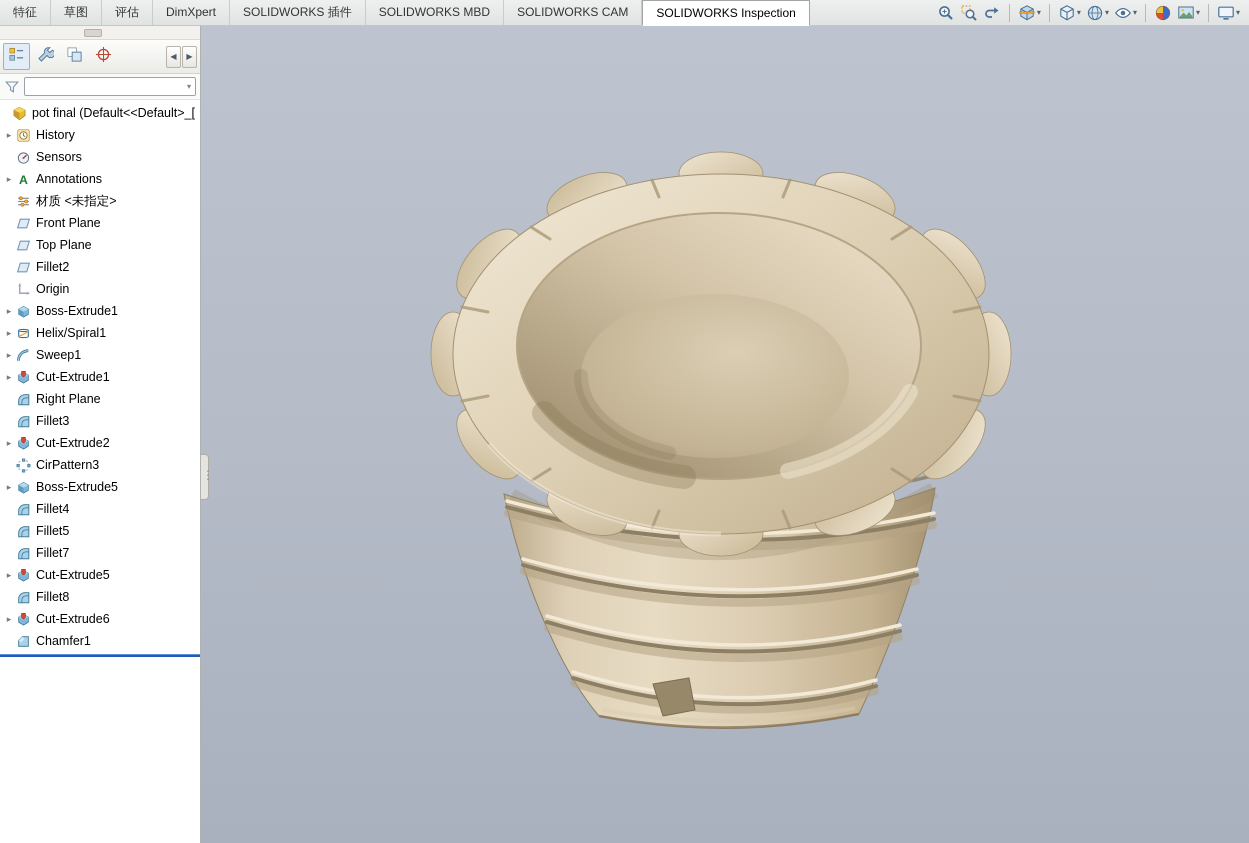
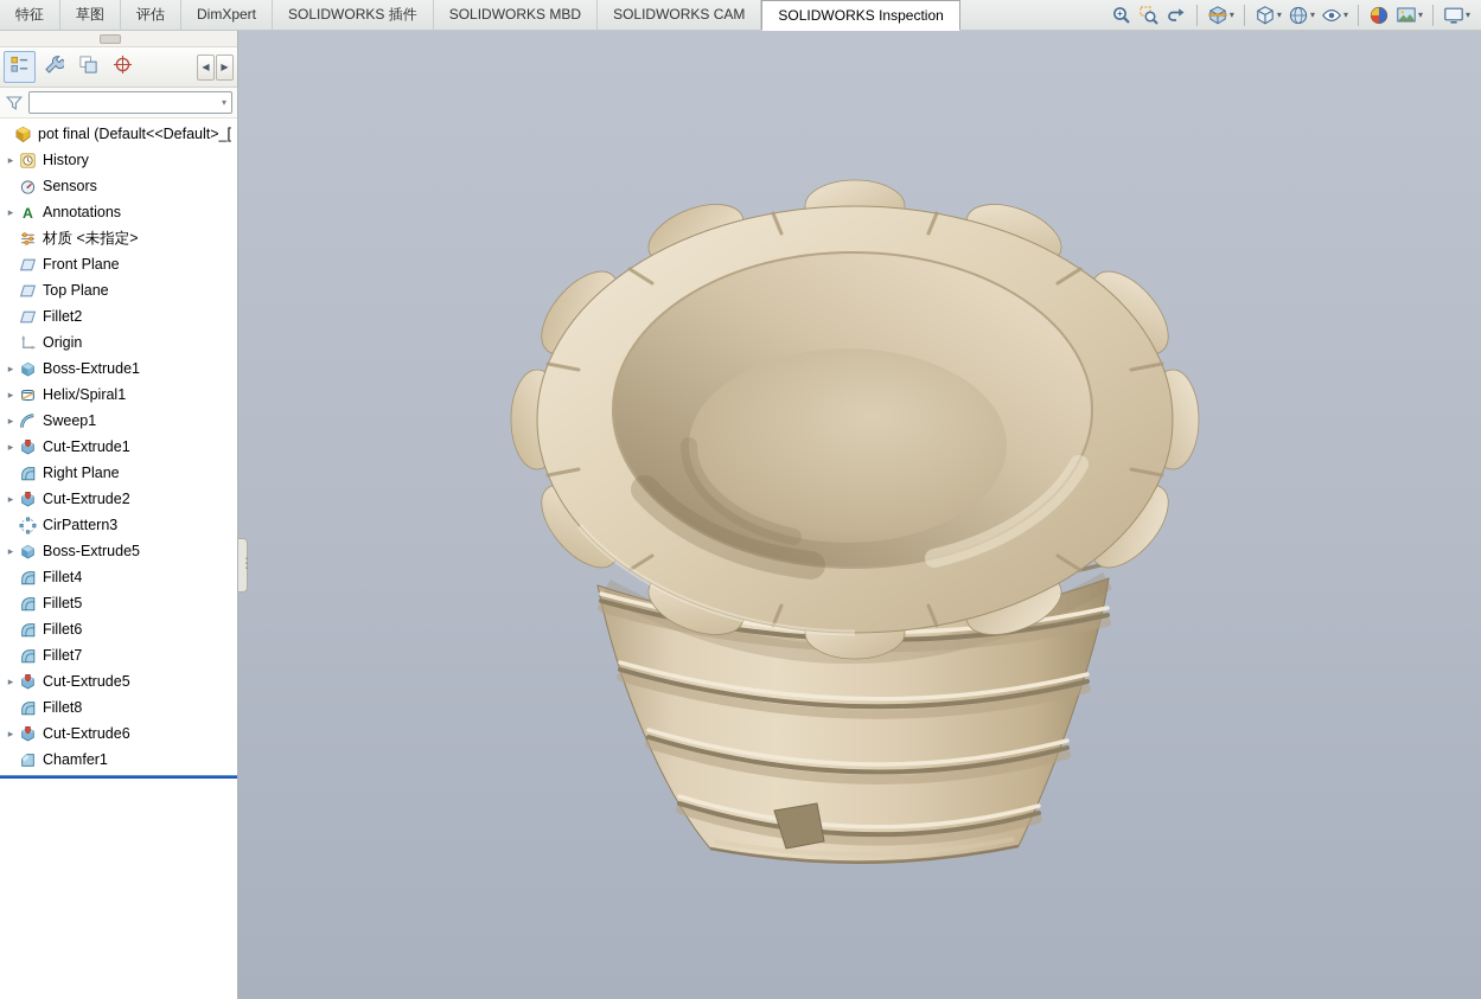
  特征
  草图
  评估
  DimXpert
  SOLIDWORKS 插件
  SOLIDWORKS MBD
  SOLIDWORKS CAM
  SOLIDWORKS Inspection
  ▾
  ▾
  ▾
  ▾
  ▾
  ▾
  ◀
  ▶
  ▾
  pot final (Default<<Default>_[
  ▸
  History
  Sensors
  ▸
  A
  Annotations
  材质 <未指定>
  Front Plane
  Top Plane
  Fillet2
  Origin
  ▸
  Boss-Extrude1
  ▸
  Helix/Spiral1
  ▸
  Sweep1
  ▸
  Cut-Extrude1
  Right Plane
- Fillet3
  ▸
  Cut-Extrude2
  CirPattern3
  ▸
  Boss-Extrude5
  Fillet4
  Fillet5
+ Fillet6
  Fillet7
  ▸
  Cut-Extrude5
  Fillet8
  ▸
  Cut-Extrude6
  Chamfer1
